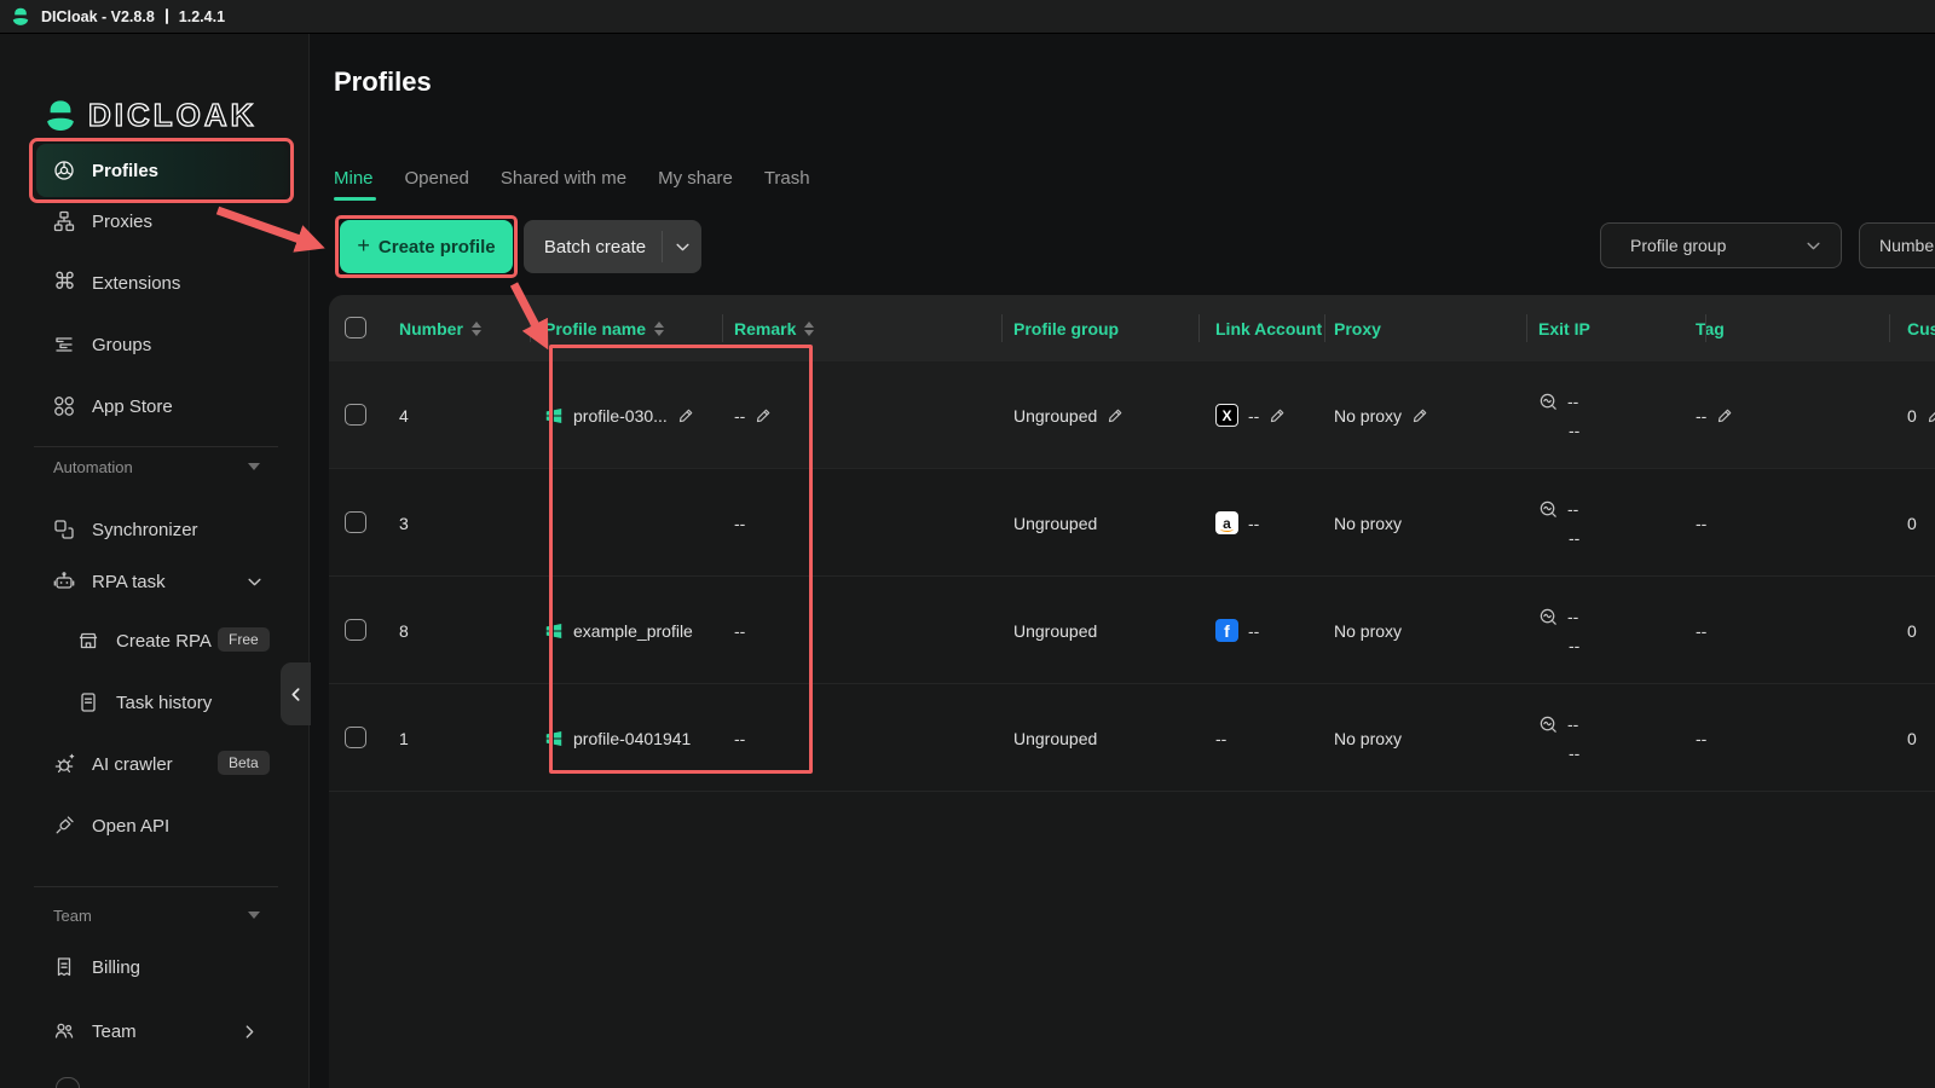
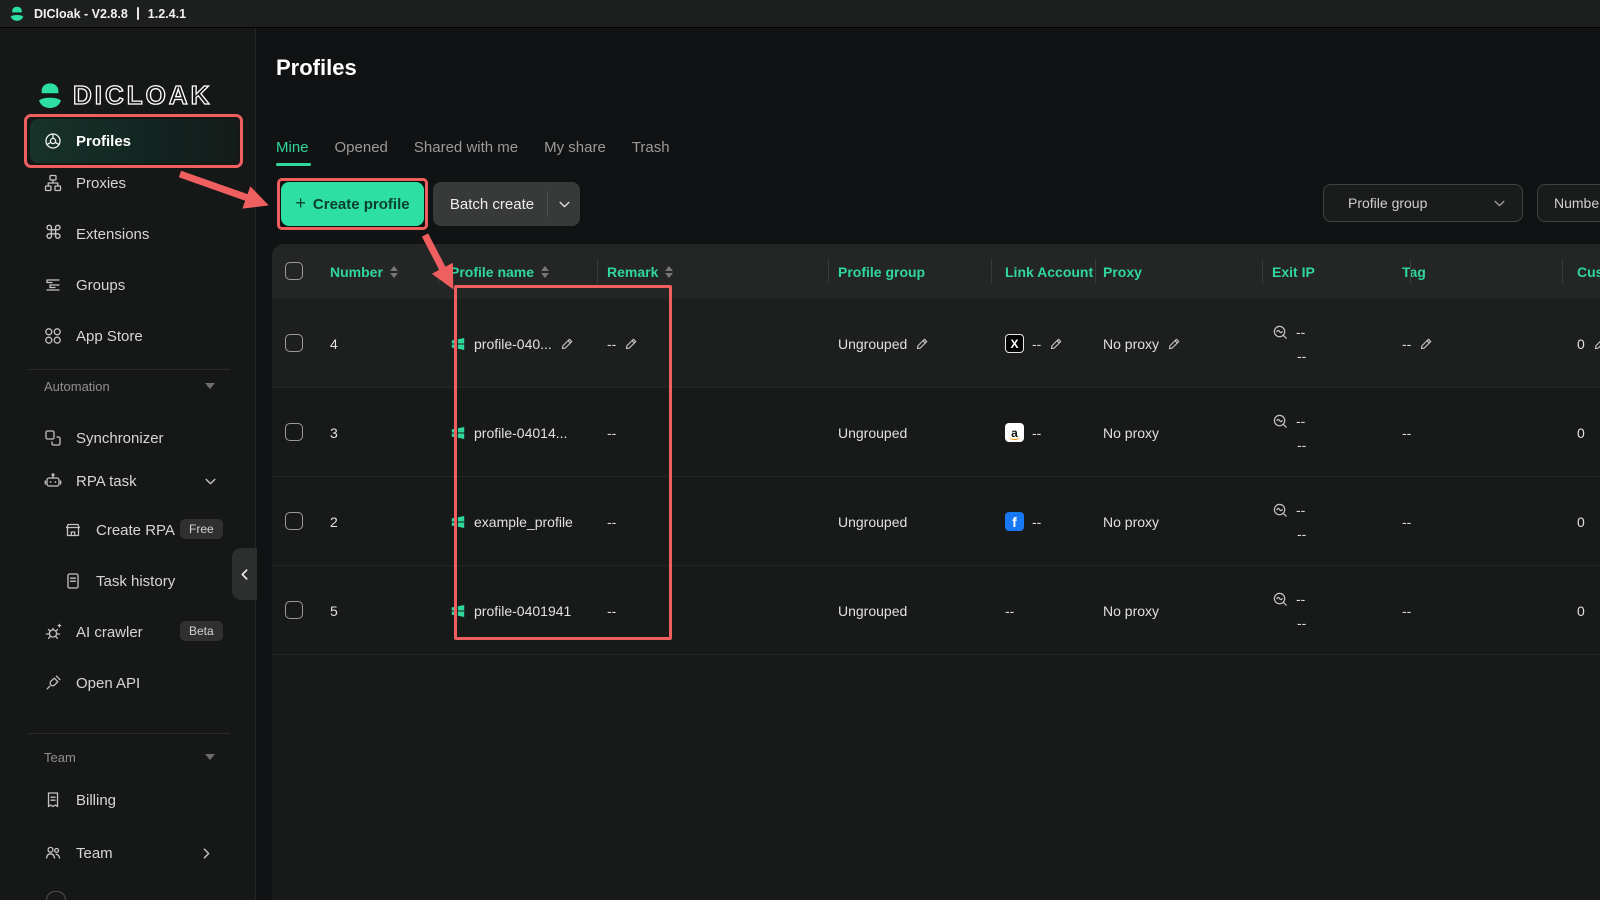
  DICloak - V2.8.8
  1.2.4.1
  DICLOAK
  Profiles
  Proxies
  ⌘
  Extensions
  Groups
  App Store
  Automation
  Synchronizer
  RPA task
  Create RPA
  Free
  Task history
  AI crawler
  Beta
  Open API
  Team
  Billing
  Team
  Profiles
  Mine
  Opened
  Shared with me
  My share
  Trash
  +
  Create profile
  Batch create
  Profile group
  Numbe
  Number
  Profile name
  Remark
  Profile group
  Link Account
  Proxy
  Exit IP
  Tag
  4
- profile-030...
+ profile-040...
  --
  Ungrouped
  X
  --
  No proxy
  --
  --
  --
  0
  3
+ profile-04014...
  --
  Ungrouped
  a
  --
  No proxy
  --
  --
  --
  0
- 8
+ 2
  example_profile
  --
  Ungrouped
  f
  --
  No proxy
  --
  --
  --
  0
- 1
+ 5
  profile-0401941
  --
  Ungrouped
  --
  No proxy
  --
  --
  --
  0
